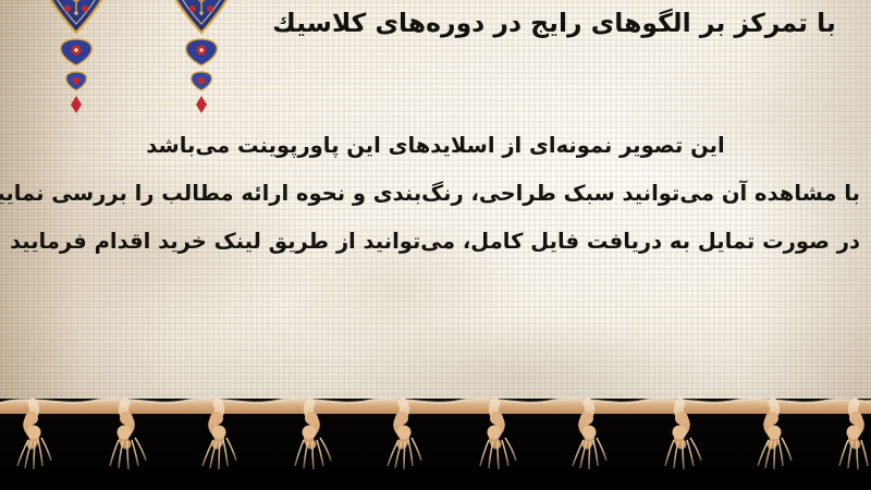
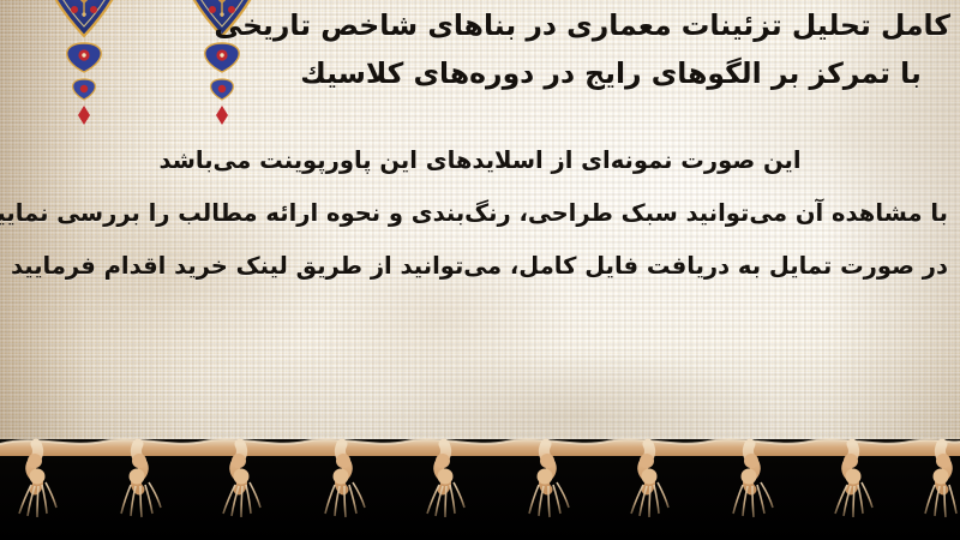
+ کامل تحلیل تزئینات معماری در بناهای شاخص تاریخی
  با تمرکز بر الگوهای رایج در دوره‌های کلاسیك
- این تصویر نمونه‌ای از اسلایدهای این پاورپوینت می‌باشد
+ این صورت نمونه‌ای از اسلایدهای این پاورپوینت می‌باشد
  با مشاهده آن می‌توانید سبک طراحی، رنگ‌بندی و نحوه ارائه مطالب را بررسی نمایی
  در صورت تمایل به دریافت فایل کامل، می‌توانید از طریق لینک خرید اقدام فرمایید
